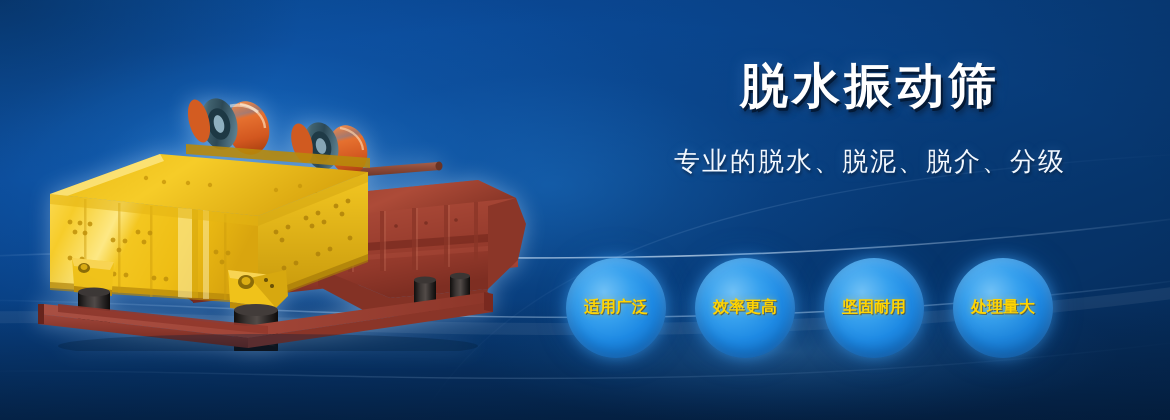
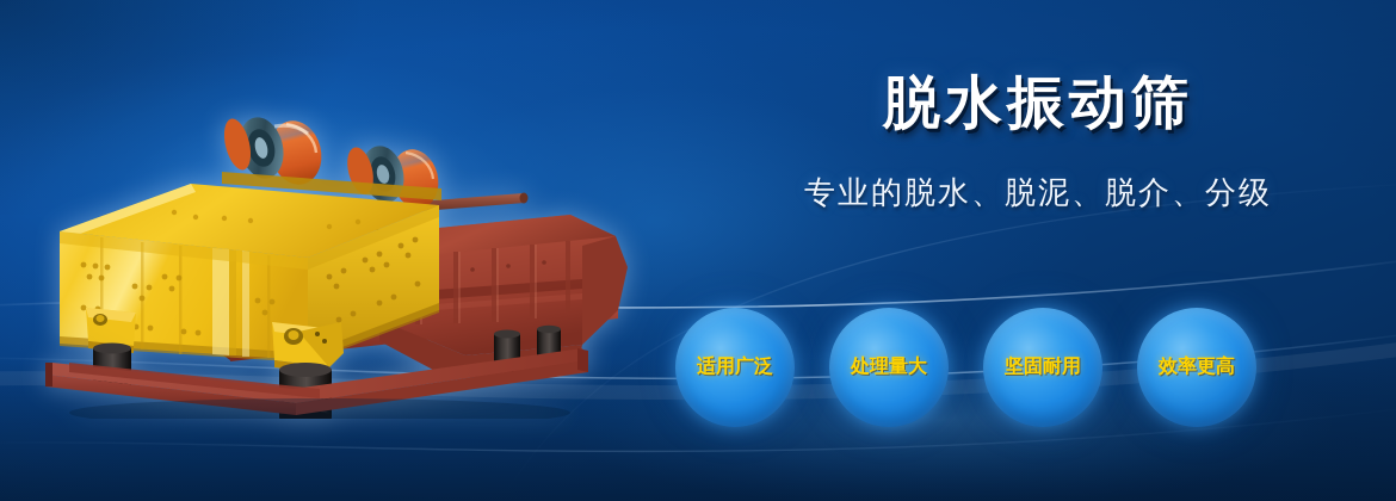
  适用广泛
- 效率更高
+ 处理量大
  坚固耐用
- 处理量大
+ 效率更高
